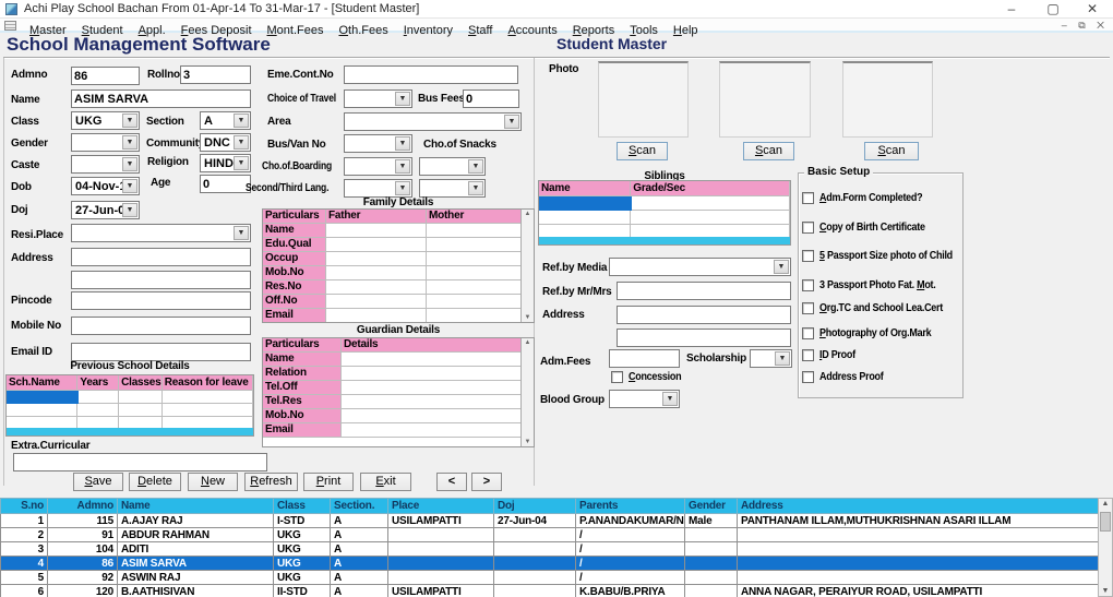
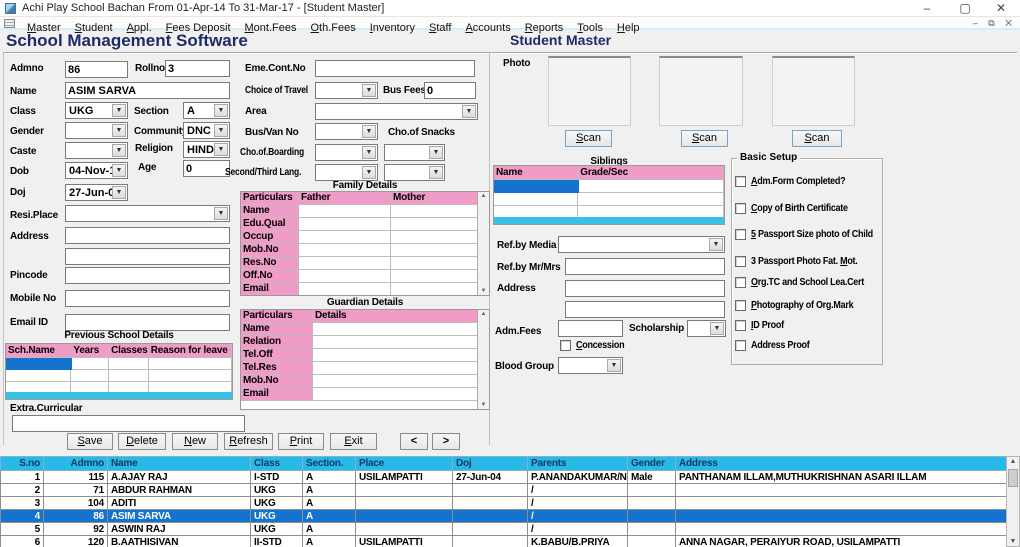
  Achi Play School Bachan From 01-Apr-14 To 31-Mar-17 - [Student Master]
  –
  ▢
  ✕
  Master Student Appl. Fees Deposit Mont.Fees Oth.Fees Inventory Staff Accounts Reports Tools Help
  – ⧉ ✕
  School Management Software
  Student Master
  Admno
  86
  Rollno
  3
  Name
  ASIM SARVA
  Class
  UKG
  Section
  A
  Gender
  Communit
  DNC
  Caste
  Religion
  HIND
  Dob
  04-Nov-
  Age
  0
  Doj
  27-Jun-
  Resi.Place
  Address
  Pincode
  Mobile No
  Email ID
  Previous School Details
  Sch.Name
  Years
  Classes
  Reason for leave
  Extra.Curricular
  Eme.Cont.No
  Choice of Travel
  Bus Fee
  0
  Area
  Bus/Van No
  Cho.of Snacks
  Cho.of.Boarding
  Second/Third Lang.
  Family Details
  Particulars
  Father
  Mother
  Name
  Edu.Qual
  Occup
  Mob.No
  Res.No
  Off.No
  Email
  Guardian Details
  Particulars
  Details
  Name
  Relation
  Tel.Off
  Tel.Res
  Mob.No
  Email
  Save
  Delete
  New
  Refresh
  Print
  Exit
  <
  >
  Photo
  Scan
  Scan
  Scan
  Siblings
  Name
  Grade/Sec
  Ref.by Media
  Ref.by Mr/Mrs
  Address
  Adm.Fees
  Scholarship
  Concession
  Blood Group
  Basic Setup
  Adm.Form Completed?
  Copy of Birth Certificate
  5 Passport Size photo of Child
  3 Passport Photo Fat. Mot.
  Org.TC and School Lea.Cert
  Photography of Org.Mark
  ID Proof
  Address Proof
  S.no	Admno	Name	Class	Section.	Place	Doj	Parents	Gender	Address
  1	115	A.AJAY RAJ	I-STD	A	USILAMPATTI	27-Jun-04	P.ANANDAKUMAR/N	Male	PANTHANAM ILLAM,MUTHUKRISHNAN ASARI ILLAM
- 2	91	ABDUR RAHMAN	UKG	A			/
+ 2	71	ABDUR RAHMAN	UKG	A			/
  3	104	ADITI	UKG	A			/
  4	86	ASIM SARVA	UKG	A			/
  5	92	ASWIN RAJ	UKG	A			/
  6	120	B.AATHISIVAN	II-STD	A	USILAMPATTI		K.BABU/B.PRIYA		ANNA NAGAR, PERAIYUR ROAD, USILAMPATTI
